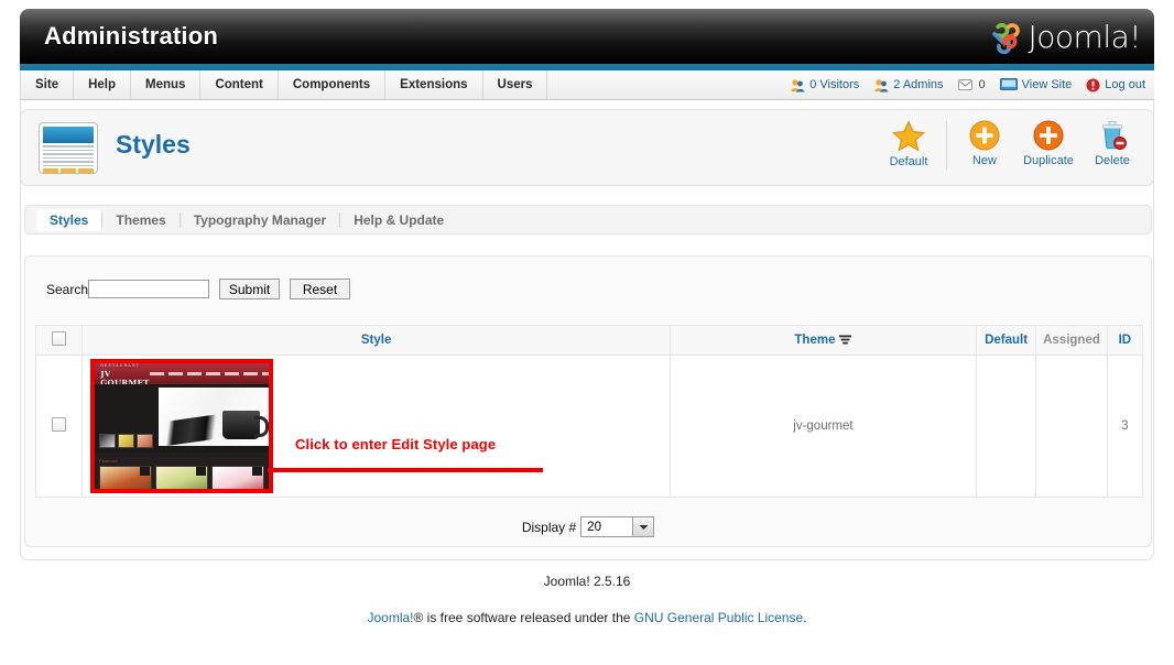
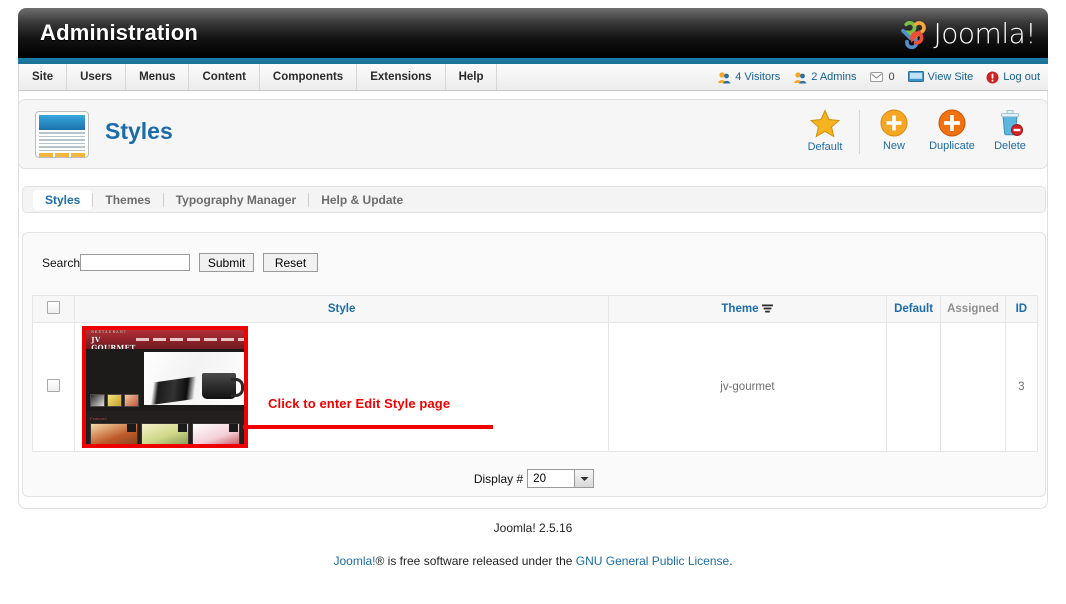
  Administration
  Joomla!
  Site
- Help
+ Users
  Menus
  Content
  Components
  Extensions
- Users
+ Help
- 0 Visitors
+ 4 Visitors
  2 Admins
  0
  View Site
  Log out
  Styles
  Default
  New
  Duplicate
  Delete
  Styles
  Themes
  Typography Manager
  Help & Update
  Search
  Submit
  Reset
  	Style	Theme	Default	Assigned	ID
  Display #
  20
  Click to enter Edit Style page
  Joomla! 2.5.16
  Joomla!® is free software released under the GNU General Public License.
